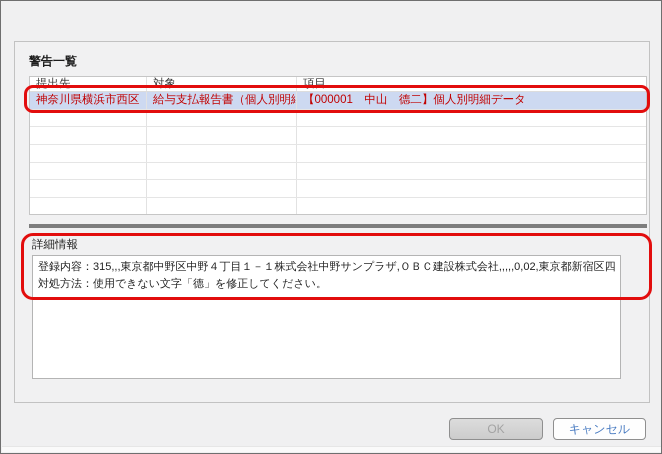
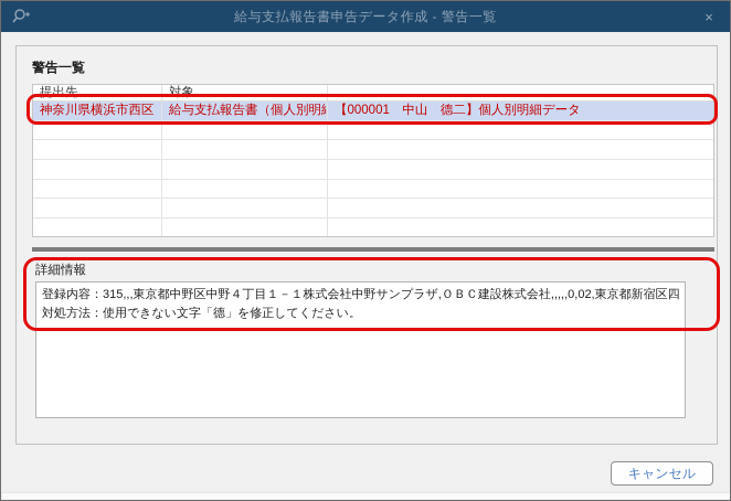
+ 給与支払報告書申告データ作成 - 警告一覧
+ ×
  警告一覧
  提出先
  対象
- 項目
  神奈川県横浜市西区
  給与支払報告書（個人別明細
  【000001 中山 德二】個人別明細データ
  詳細情報
  登録内容：315,,,東京都中野区中野４丁目１－１株式会社中野サンプラザ,ＯＢＣ建設株式会社,,,,,0,02,東京都新宿区四
  対処方法：使用できない文字「德」を修正してください。
- OK
  キャンセル
